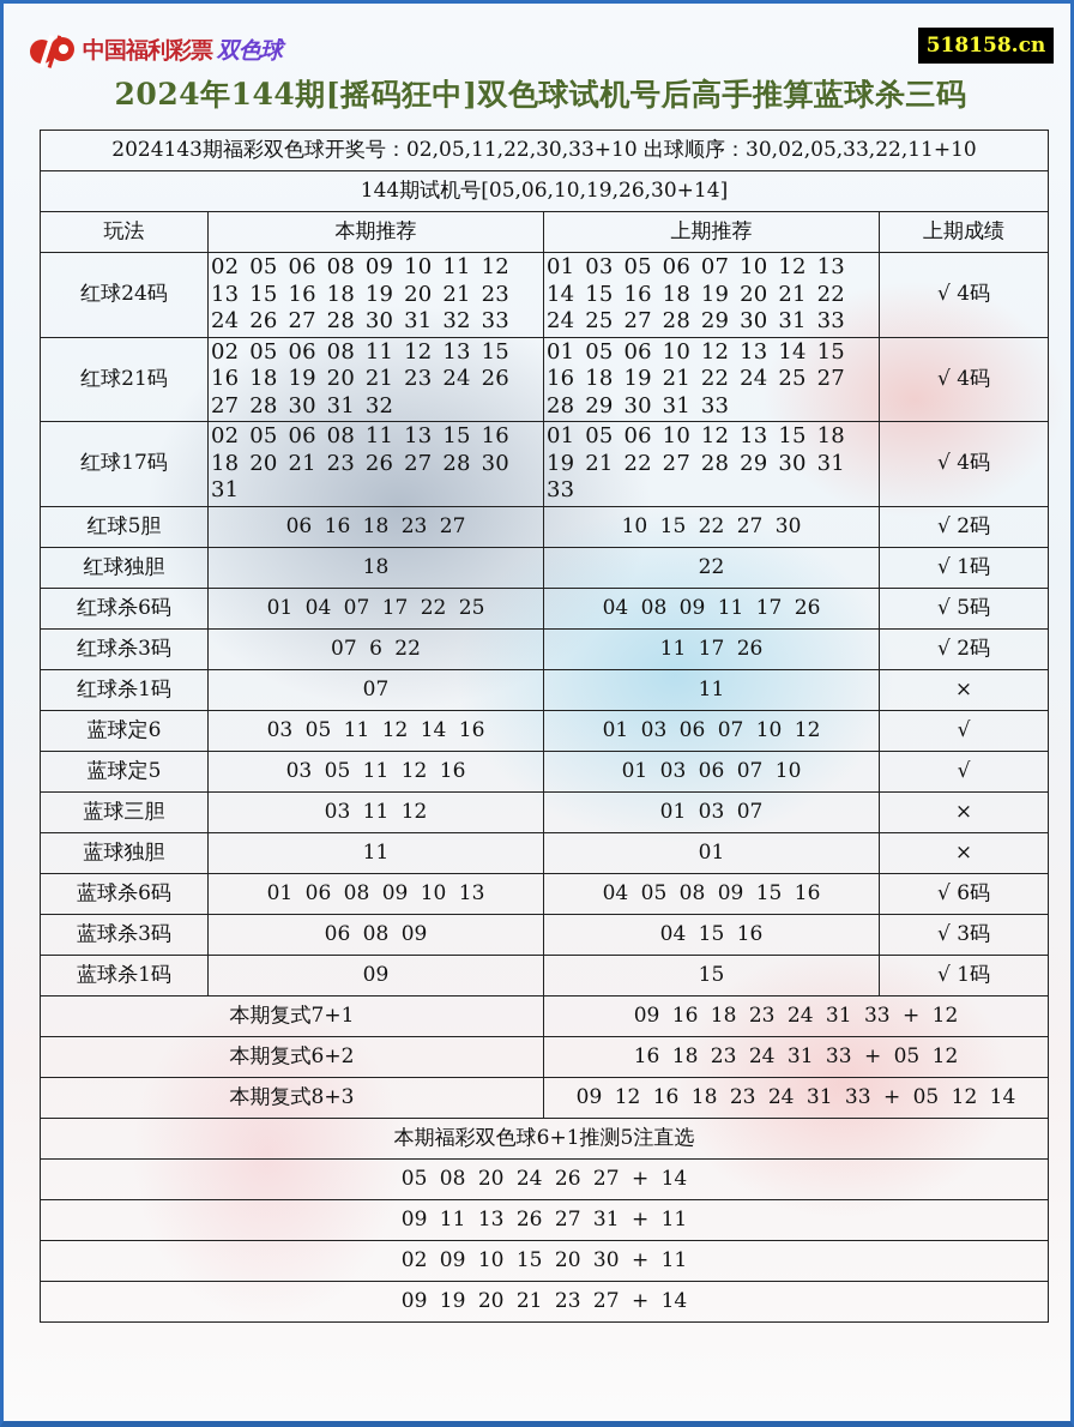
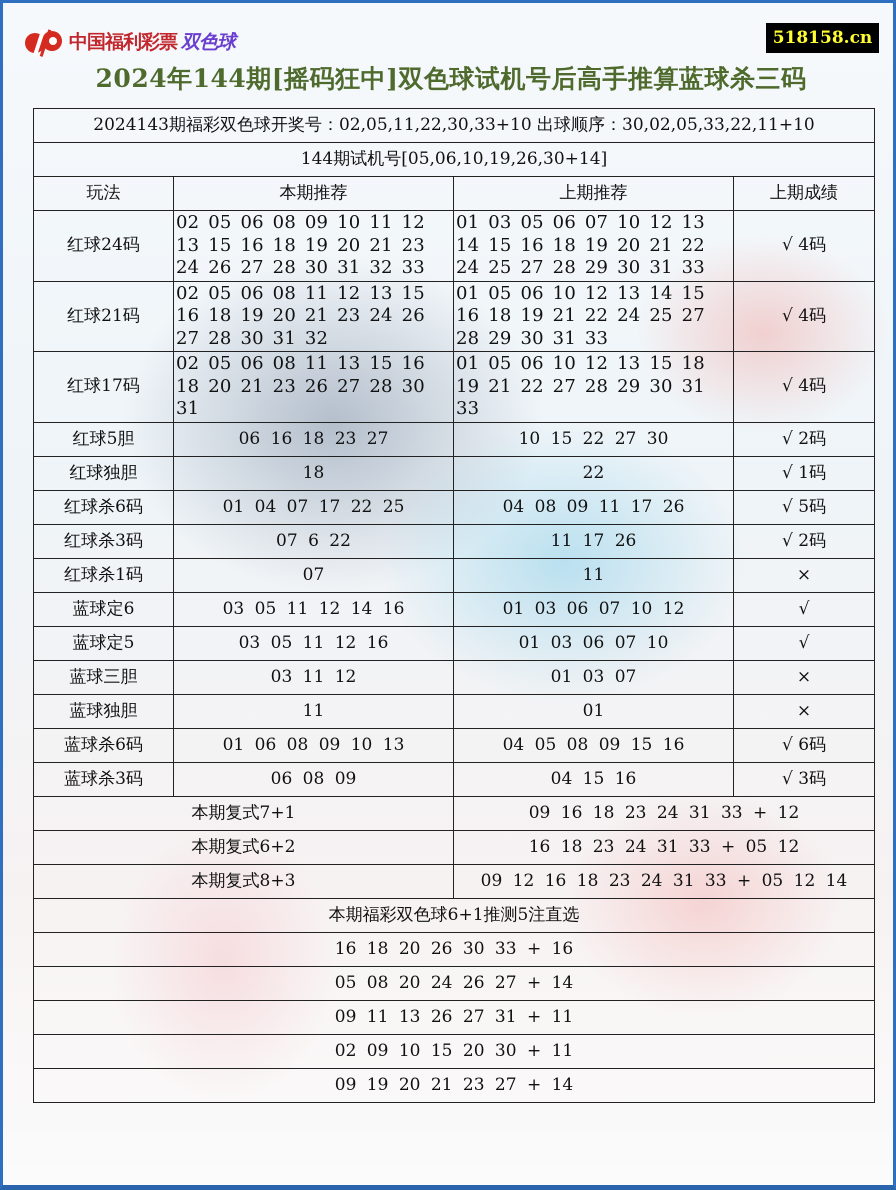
  中国福利彩票
  双色球
  518158.cn
  2024年144期[摇码狂中]双色球试机号后高手推算蓝球杀三码
  2024143期福彩双色球开奖号：02,05,11,22,30,33+10 出球顺序：30,02,05,33,22,11+10
  144期试机号[05,06,10,19,26,30+14]
  玩法	本期推荐	上期推荐	上期成绩
  红球24码	02 05 06 08 09 10 11 12 13 15 16 18 19 20 21 23 24 26 27 28 30 31 32 33	01 03 05 06 07 10 12 13 14 15 16 18 19 20 21 22 24 25 27 28 29 30 31 33	√ 4码
  红球21码	02 05 06 08 11 12 13 15 16 18 19 20 21 23 24 26 27 28 30 31 32	01 05 06 10 12 13 14 15 16 18 19 21 22 24 25 27 28 29 30 31 33	√ 4码
  红球17码	02 05 06 08 11 13 15 16 18 20 21 23 26 27 28 30 31	01 05 06 10 12 13 15 18 19 21 22 27 28 29 30 31 33	√ 4码
  红球5胆	06 16 18 23 27	10 15 22 27 30	√ 2码
  红球独胆	18	22	√ 1码
  红球杀6码	01 04 07 17 22 25	04 08 09 11 17 26	√ 5码
  红球杀3码	07 6 22	11 17 26	√ 2码
  红球杀1码	07	11	×
  蓝球定6	03 05 11 12 14 16	01 03 06 07 10 12	√
  蓝球定5	03 05 11 12 16	01 03 06 07 10	√
  蓝球三胆	03 11 12	01 03 07	×
  蓝球独胆	11	01	×
  蓝球杀6码	01 06 08 09 10 13	04 05 08 09 15 16	√ 6码
  蓝球杀3码	06 08 09	04 15 16	√ 3码
- 蓝球杀1码	09	15	√ 1码
  本期复式7+1	09 16 18 23 24 31 33 + 12
  本期复式6+2	16 18 23 24 31 33 + 05 12
  本期复式8+3	09 12 16 18 23 24 31 33 + 05 12 14
  本期福彩双色球6+1推测5注直选
+ 16 18 20 26 30 33 + 16
  05 08 20 24 26 27 + 14
  09 11 13 26 27 31 + 11
  02 09 10 15 20 30 + 11
  09 19 20 21 23 27 + 14
